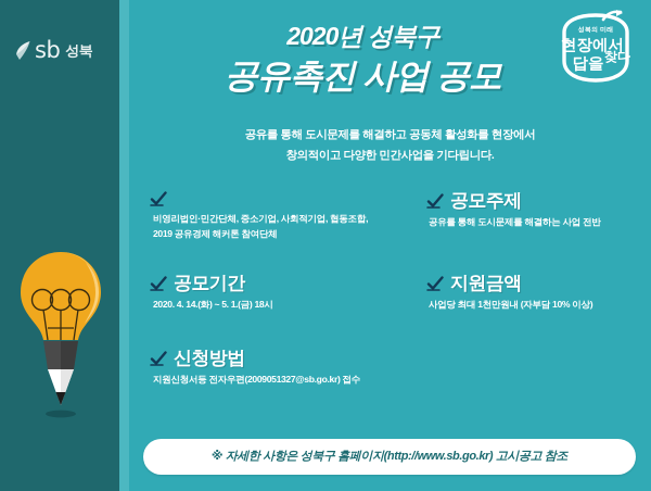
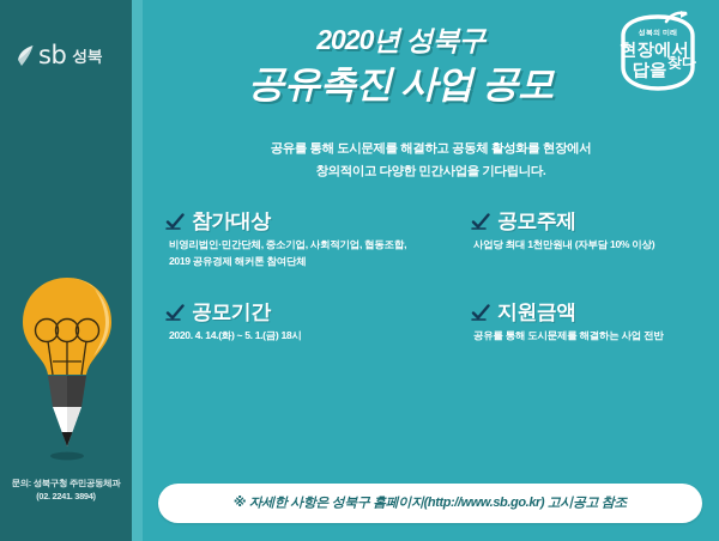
  sb
  성북
+ 문의: 성북구청 주민공동체과
+ (02. 2241. 3894)
  2020년 성북구
  공유촉진 사업 공모
  현장에서
  답을
  찾다
  공유를 통해 도시문제를 해결하고 공동체 활성화를 현장에서
  창의적이고 다양한 민간사업을 기다립니다.
+ 참가대상
  비영리법인·민간단체, 중소기업, 사회적기업, 협동조합,
  2019 공유경제 해커톤 참여단체
  공모주제
- 공유를 통해 도시문제를 해결하는 사업 전반
+ 사업당 최대 1천만원내 (자부담 10% 이상)
  공모기간
  2020. 4. 14.(화) ~ 5. 1.(금) 18시
  지원금액
- 사업당 최대 1천만원내 (자부담 10% 이상)
+ 공유를 통해 도시문제를 해결하는 사업 전반
- 신청방법
- 지원신청서등 전자우편(2009051327@sb.go.kr) 접수
  ※ 자세한 사항은 성북구 홈페이지(http://www.sb.go.kr) 고시공고 참조
